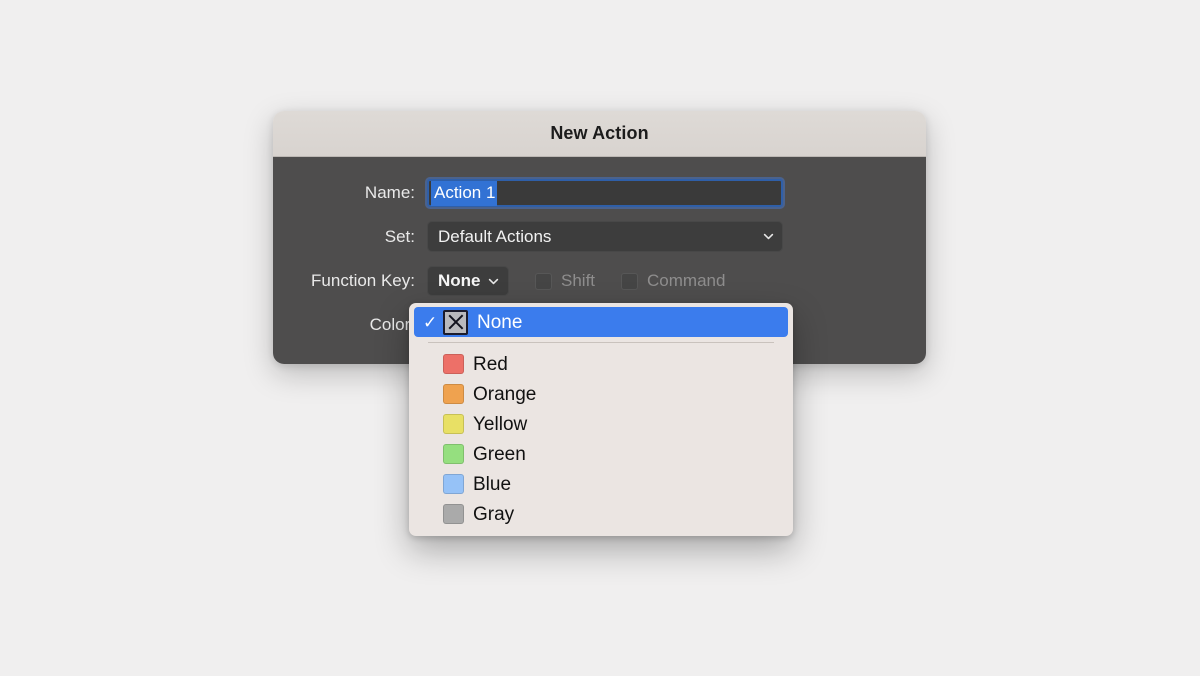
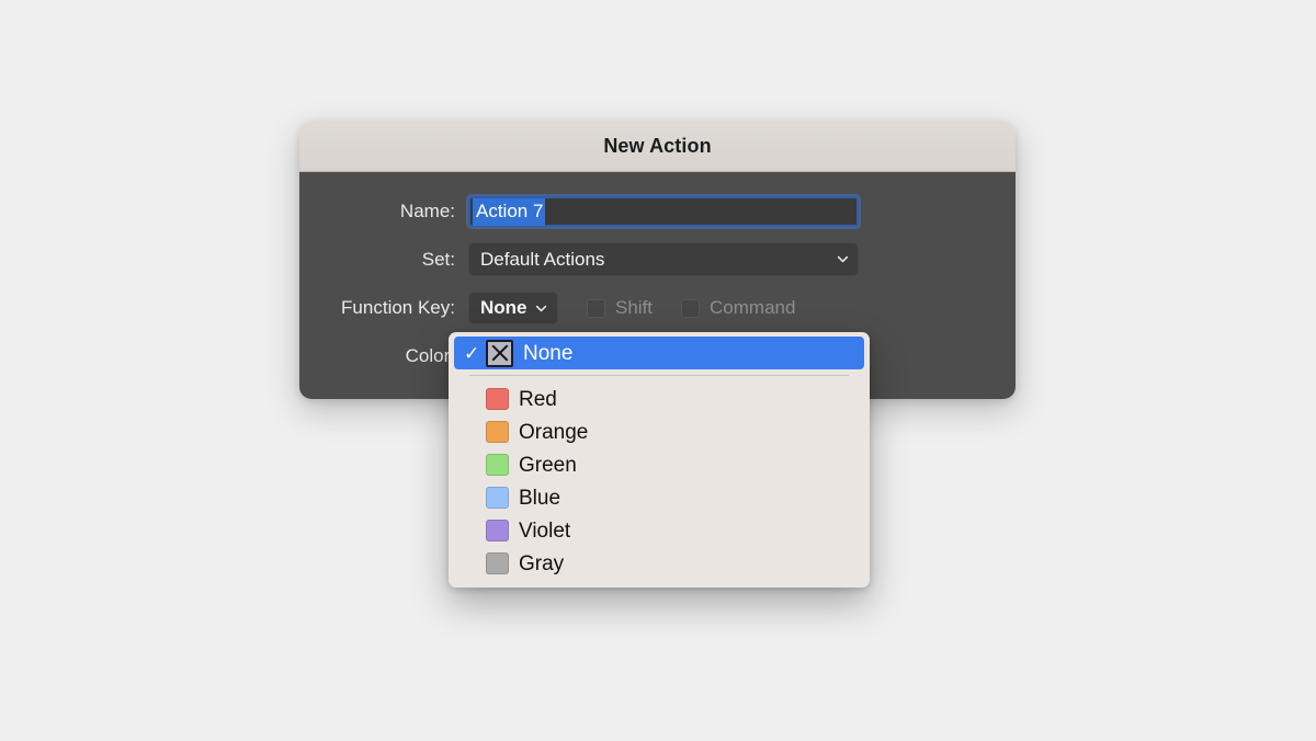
  New Action
  Name:
- Action 1
+ Action 7
  Set:
  Default Actions
  Function Key:
  None
  Shift
  Command
  Color
  ✓
  None
  Red
  Orange
- Yellow
  Green
  Blue
+ Violet
  Gray
